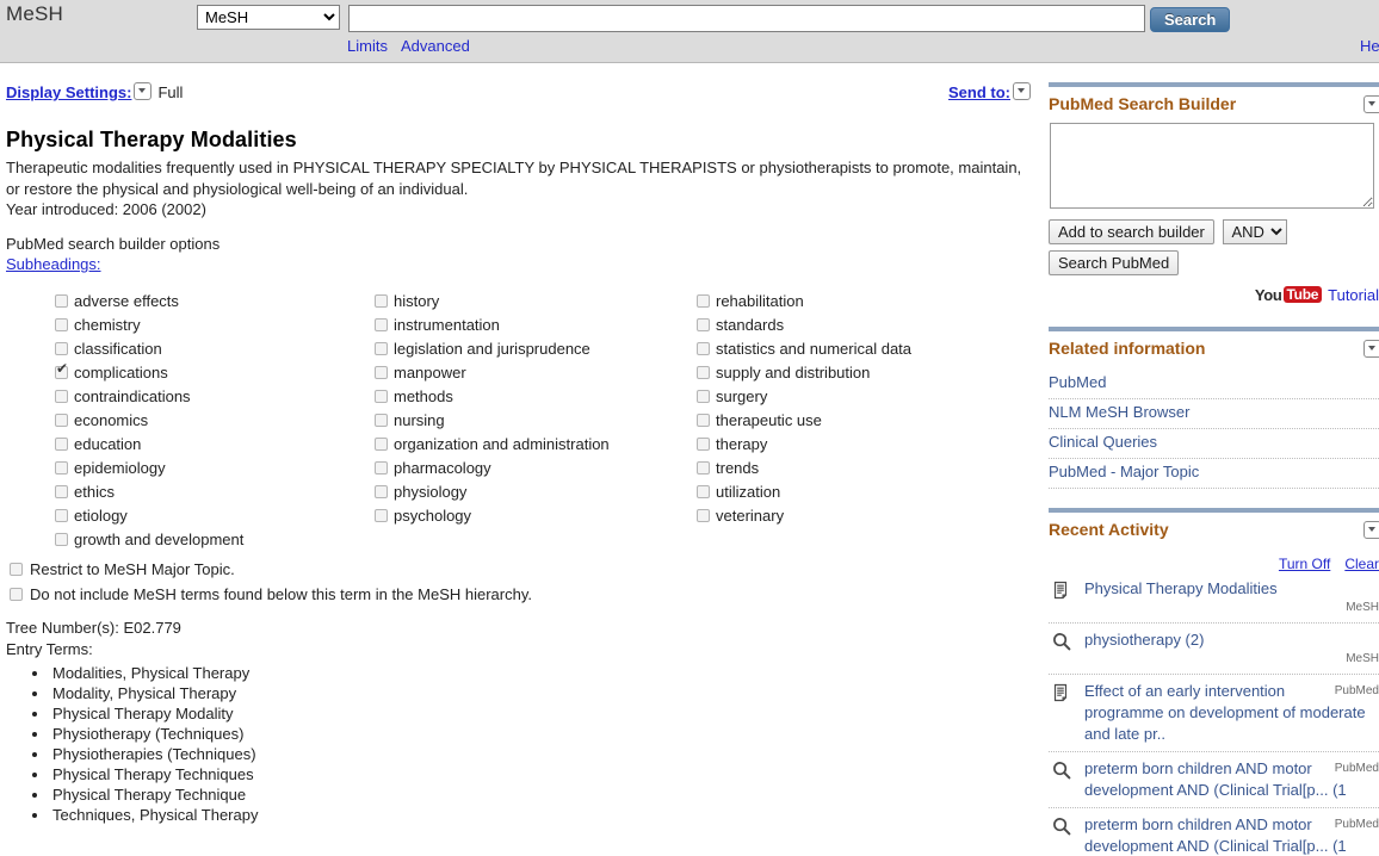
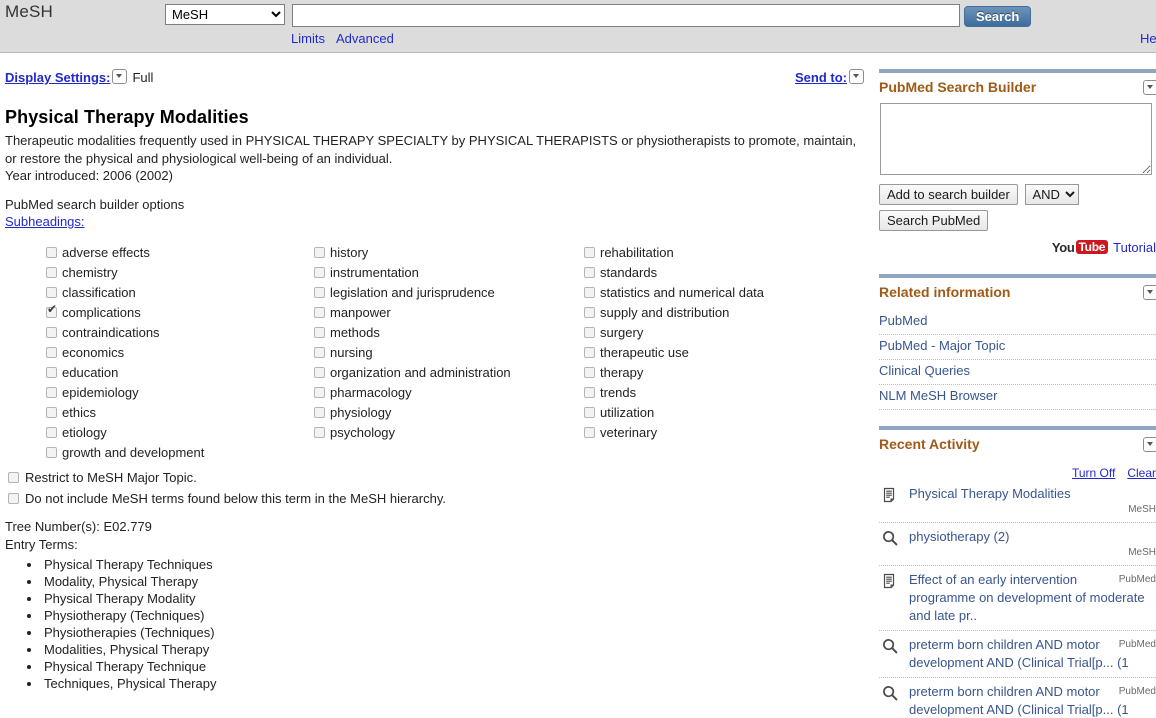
  MeSH
  MeSH
  Search
  Limits
  Advanced
  Display Settings: Full
  Send to:
  Physical Therapy Modalities
  Therapeutic modalities frequently used in PHYSICAL THERAPY SPECIALTY by PHYSICAL THERAPISTS or physiotherapists to promote, maintain, or restore the physical and physiological well-being of an individual.
  Year introduced: 2006 (2002)
  PubMed search builder options
  Subheadings:
  adverse effects
  chemistry
  classification
  complications
  contraindications
  economics
  education
  epidemiology
  ethics
  etiology
  growth and development
  history
  instrumentation
  legislation and jurisprudence
  manpower
  methods
  nursing
  organization and administration
  pharmacology
  physiology
  psychology
  rehabilitation
  standards
  statistics and numerical data
  supply and distribution
  surgery
  therapeutic use
  therapy
  trends
  utilization
  veterinary
  Restrict to MeSH Major Topic.
  Do not include MeSH terms found below this term in the MeSH hierarchy.
  Tree Number(s): E02.779
  Entry Terms:
- Modalities, Physical Therapy
+ Physical Therapy Techniques
  Modality, Physical Therapy
  Physical Therapy Modality
  Physiotherapy (Techniques)
  Physiotherapies (Techniques)
- Physical Therapy Techniques
+ Modalities, Physical Therapy
  Physical Therapy Technique
  Techniques, Physical Therapy
  PubMed Search Builder
  Add to search builder AND
  Search PubMed
  You Tube Tutorial
  Related information
  PubMed
- NLM MeSH Browser
+ PubMed - Major Topic
  Clinical Queries
- PubMed - Major Topic
+ NLM MeSH Browser
  Recent Activity
  Turn Off Clear
  Physical Therapy Modalities
  MeSH
  physiotherapy (2)
  MeSH
  PubMed
  Effect of an early intervention programme on development of moderate and late pr..
  PubMed
  preterm born children AND motor development AND (Clinical Trial[p... (1
  PubMed
  preterm born children AND motor development AND (Clinical Trial[p... (1
